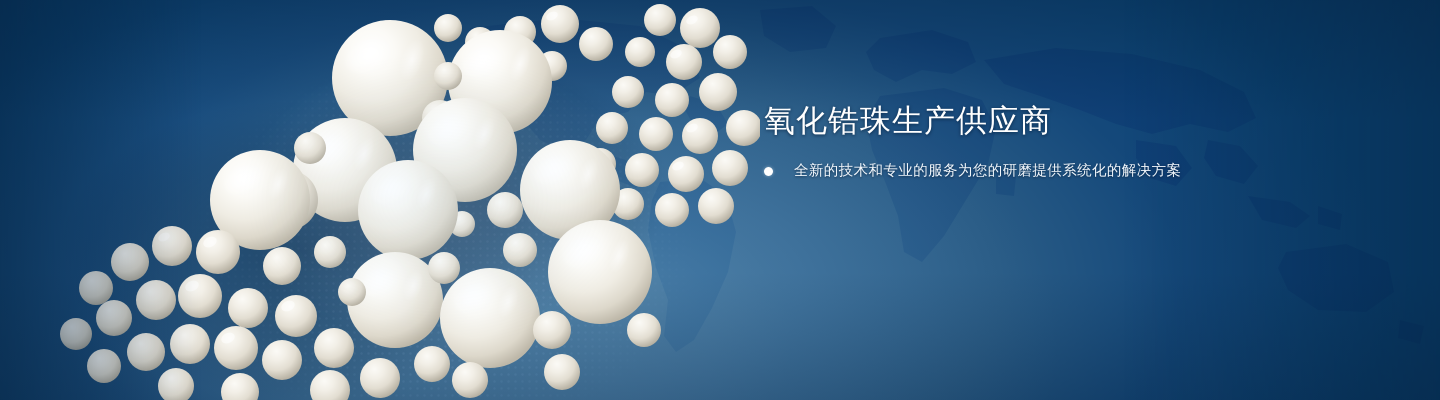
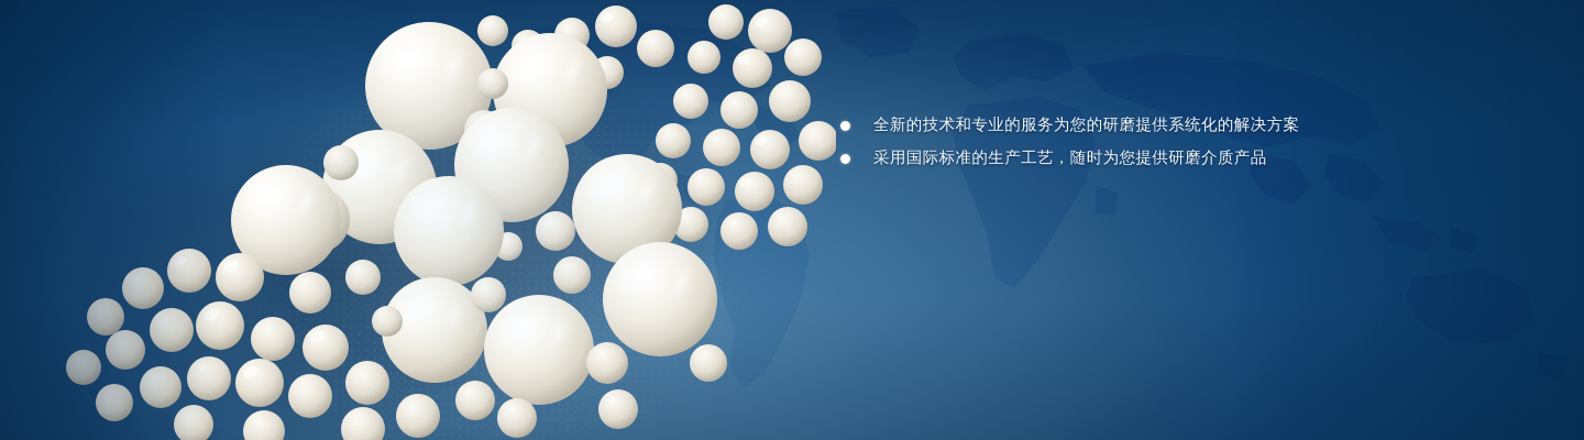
- 氧化锆珠生产供应商
  全新的技术和专业的服务为您的研磨提供系统化的解决方案
+ 采用国际标准的生产工艺，随时为您提供研磨介质产品
